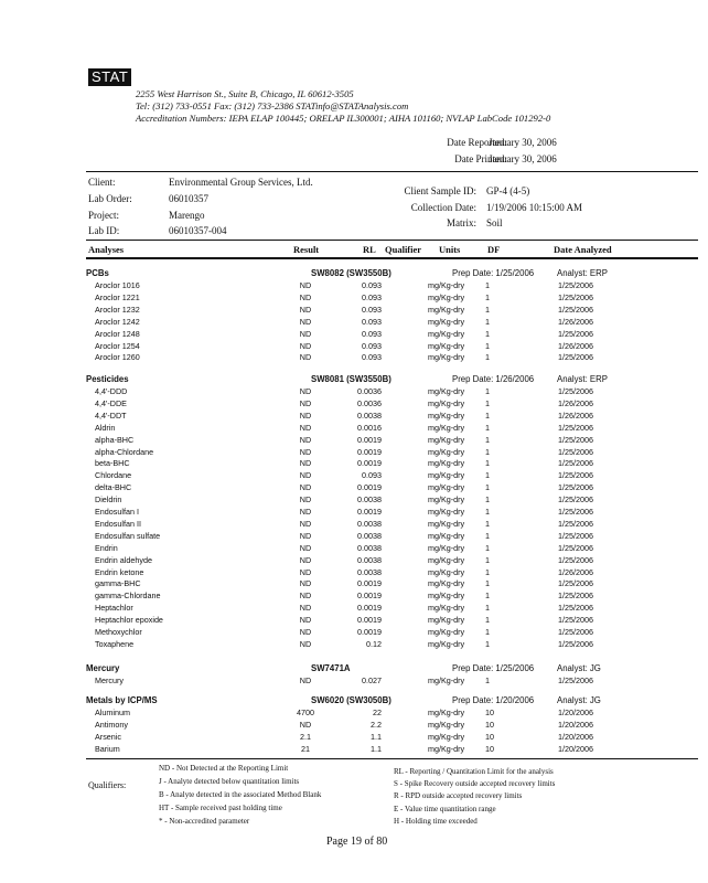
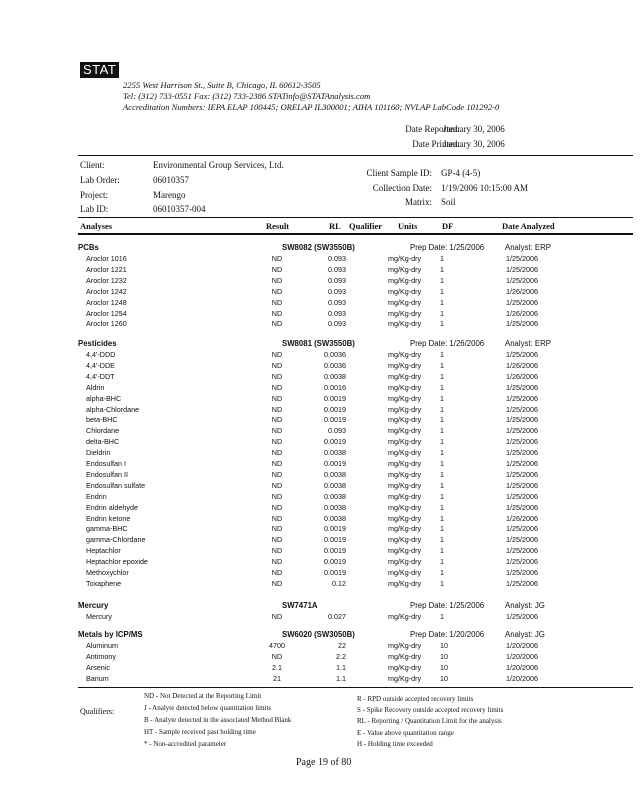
  STAT
  2255 West Harrison St., Suite B, Chicago, IL 60612-3505
  Tel: (312) 733-0551 Fax: (312) 733-2386 STATinfo@STATAnalysis.com
  Accreditation Numbers: IEPA ELAP 100445; ORELAP IL300001; AIHA 101160; NVLAP LabCode 101292-0
  Date Reported:
  January 30, 2006
  Date Printed:
  January 30, 2006
  Client:
  Environmental Group Services, Ltd.
  Lab Order:
  06010357
  Project:
  Marengo
  Lab ID:
  06010357-004
  Client Sample ID:
  GP-4 (4-5)
  Collection Date:
  1/19/2006 10:15:00 AM
  Matrix:
  Soil
  Analyses
  Result
  RL
  Qualifier
  Units
  DF
  Date Analyzed
  PCBs
  SW8082 (SW3550B)
  Prep Date: 1/25/2006
  Analyst: ERP
  Aroclor 1016
  ND
  0.093
  mg/Kg-dry
  1
  1/25/2006
  Aroclor 1221
  ND
  0.093
  mg/Kg-dry
  1
  1/25/2006
  Aroclor 1232
  ND
  0.093
  mg/Kg-dry
  1
  1/25/2006
  Aroclor 1242
  ND
  0.093
  mg/Kg-dry
  1
  1/26/2006
  Aroclor 1248
  ND
  0.093
  mg/Kg-dry
  1
  1/25/2006
  Aroclor 1254
  ND
  0.093
  mg/Kg-dry
  1
  1/26/2006
  Aroclor 1260
  ND
  0.093
  mg/Kg-dry
  1
  1/25/2006
  Pesticides
  SW8081 (SW3550B)
  Prep Date: 1/26/2006
  Analyst: ERP
  4,4'-DDD
  ND
  0.0036
  mg/Kg-dry
  1
  1/25/2006
  4,4'-DDE
  ND
  0.0036
  mg/Kg-dry
  1
  1/26/2006
  4,4'-DDT
  ND
  0.0038
  mg/Kg-dry
  1
  1/26/2006
  Aldrin
  ND
  0.0016
  mg/Kg-dry
  1
  1/25/2006
  alpha-BHC
  ND
  0.0019
  mg/Kg-dry
  1
  1/25/2006
  alpha-Chlordane
  ND
  0.0019
  mg/Kg-dry
  1
  1/25/2006
  beta-BHC
  ND
  0.0019
  mg/Kg-dry
  1
  1/25/2006
  Chlordane
  ND
  0.093
  mg/Kg-dry
  1
  1/25/2006
  delta-BHC
  ND
  0.0019
  mg/Kg-dry
  1
  1/25/2006
  Dieldrin
  ND
  0.0038
  mg/Kg-dry
  1
  1/25/2006
  Endosulfan I
  ND
  0.0019
  mg/Kg-dry
  1
  1/25/2006
  Endosulfan II
  ND
  0.0038
  mg/Kg-dry
  1
  1/25/2006
  Endosulfan sulfate
  ND
  0.0038
  mg/Kg-dry
  1
  1/25/2006
  Endrin
  ND
  0.0038
  mg/Kg-dry
  1
  1/25/2006
  Endrin aldehyde
  ND
  0.0038
  mg/Kg-dry
  1
  1/25/2006
  Endrin ketone
  ND
  0.0038
  mg/Kg-dry
  1
  1/26/2006
  gamma-BHC
  ND
  0.0019
  mg/Kg-dry
  1
  1/25/2006
  gamma-Chlordane
  ND
  0.0019
  mg/Kg-dry
  1
  1/25/2006
  Heptachlor
  ND
  0.0019
  mg/Kg-dry
  1
  1/25/2006
  Heptachlor epoxide
  ND
  0.0019
  mg/Kg-dry
  1
  1/25/2006
  Methoxychlor
  ND
  0.0019
  mg/Kg-dry
  1
  1/25/2006
  Toxaphene
  ND
  0.12
  mg/Kg-dry
  1
  1/25/2006
  Mercury
  SW7471A
  Prep Date: 1/25/2006
  Analyst: JG
  Mercury
  ND
  0.027
  mg/Kg-dry
  1
  1/25/2006
  Metals by ICP/MS
  SW6020 (SW3050B)
  Prep Date: 1/20/2006
  Analyst: JG
  Aluminum
  4700
  22
  mg/Kg-dry
  10
  1/20/2006
  Antimony
  ND
  2.2
  mg/Kg-dry
  10
  1/20/2006
  Arsenic
  2.1
  1.1
  mg/Kg-dry
  10
  1/20/2006
  Barium
  21
  1.1
  mg/Kg-dry
  10
  1/20/2006
  Qualifiers:
  ND - Not Detected at the Reporting Limit
  J - Analyte detected below quantitation limits
  B - Analyte detected in the associated Method Blank
  HT - Sample received past holding time
  * - Non-accredited parameter
- RL - Reporting / Quantitation Limit for the analysis
+ R - RPD outside accepted recovery limits
  S - Spike Recovery outside accepted recovery limits
- R - RPD outside accepted recovery limits
+ RL - Reporting / Quantitation Limit for the analysis
- E - Value time quantitation range
+ E - Value above quantitation range
  H - Holding time exceeded
  Page 19 of 80
